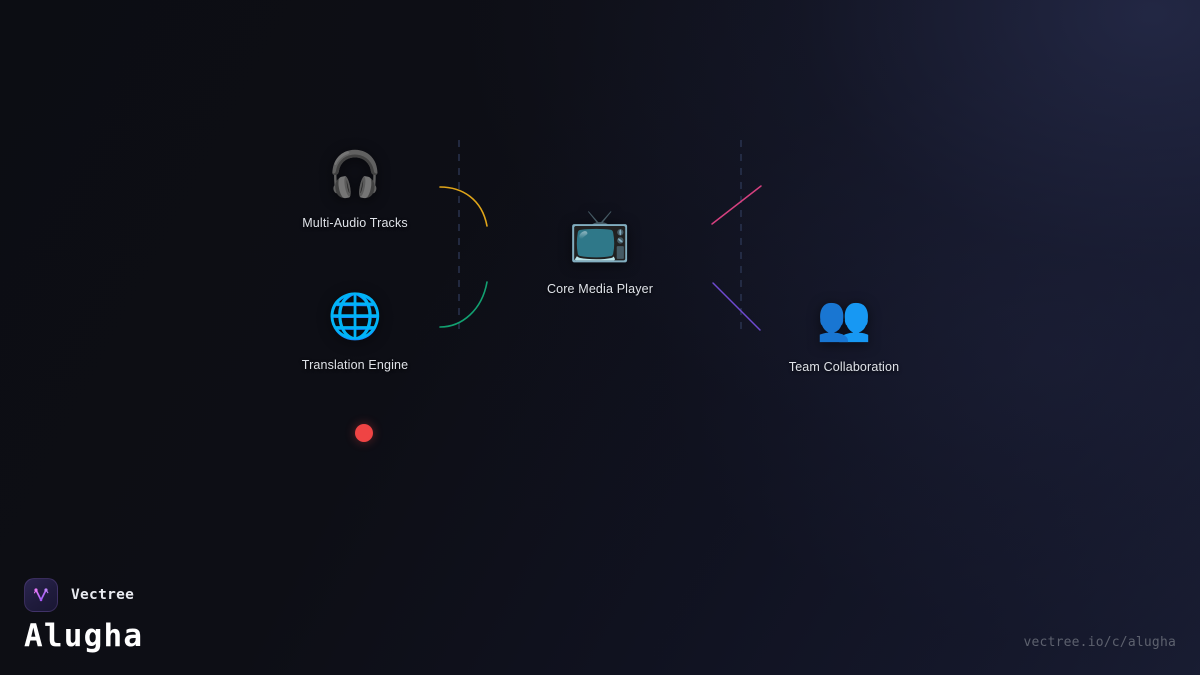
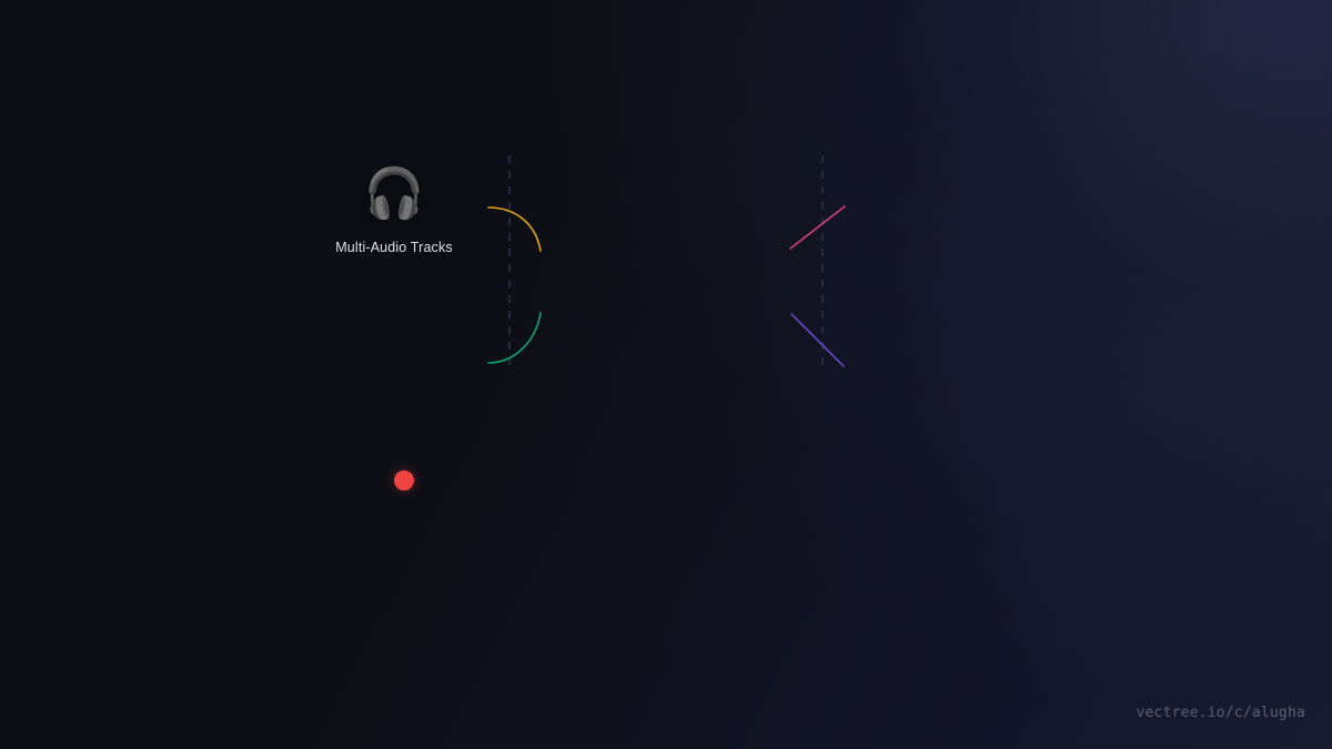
  🎧
  Multi-Audio Tracks
- 🌐
- Translation Engine
- 📺
- Core Media Player
- 👥
- Team Collaboration
- Vectree
- Alugha
  vectree.io/c/alugha
